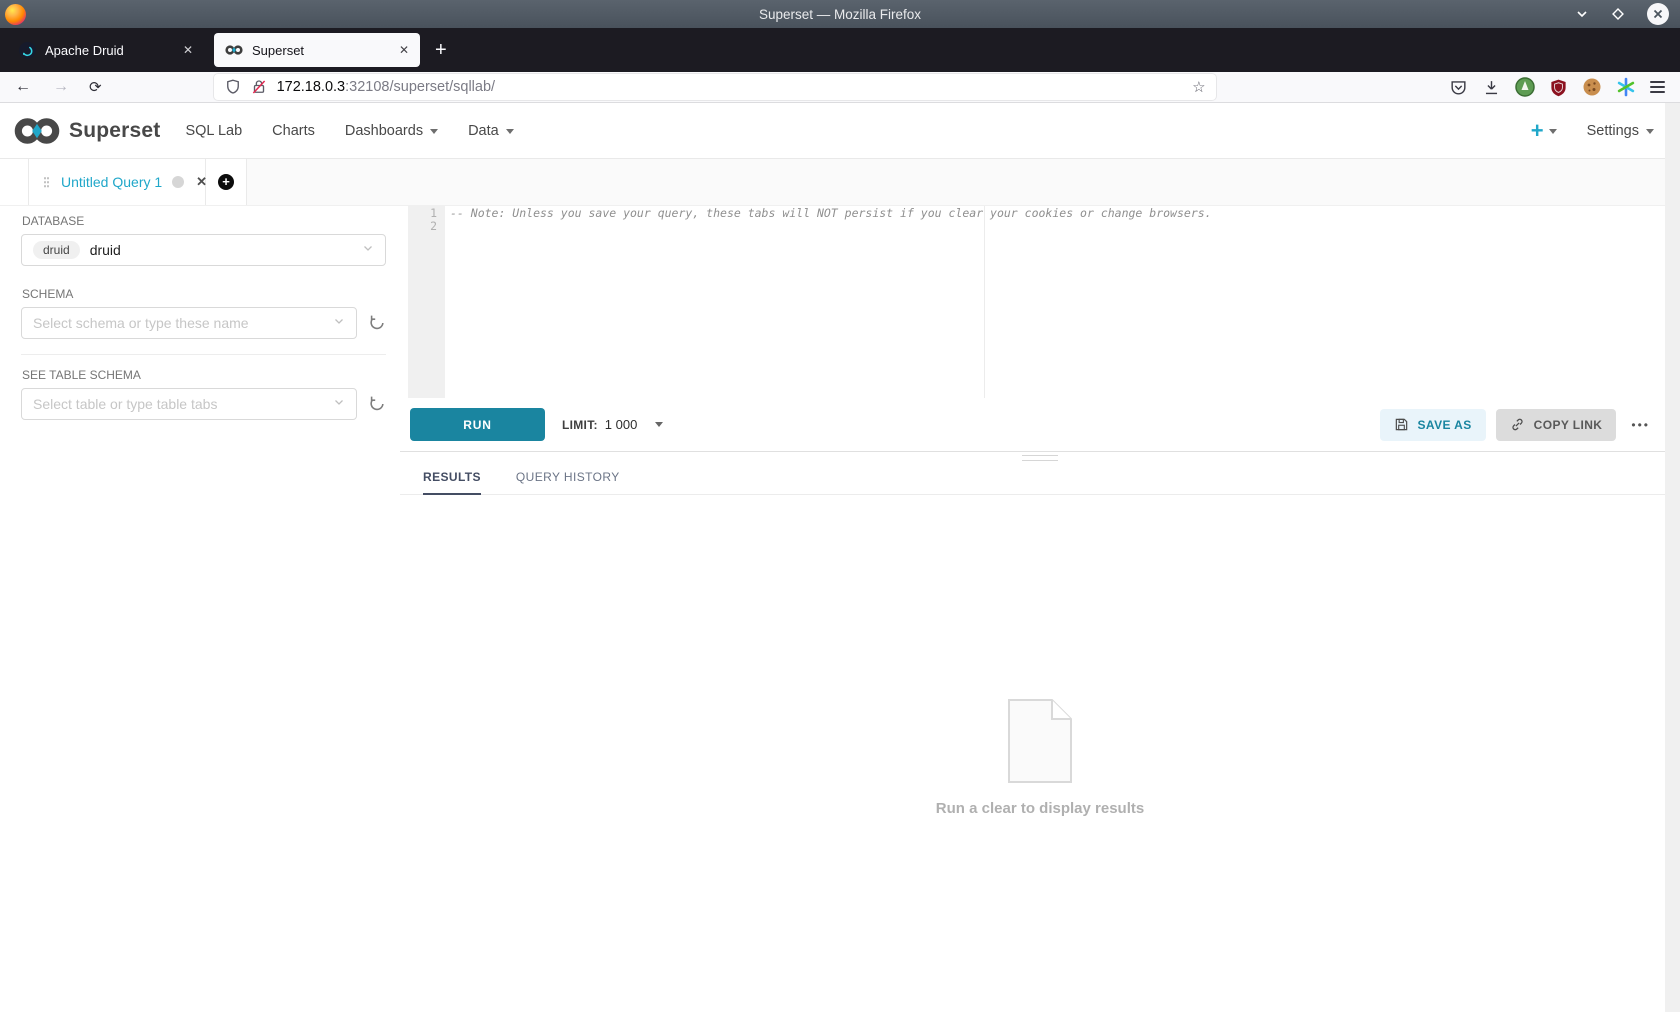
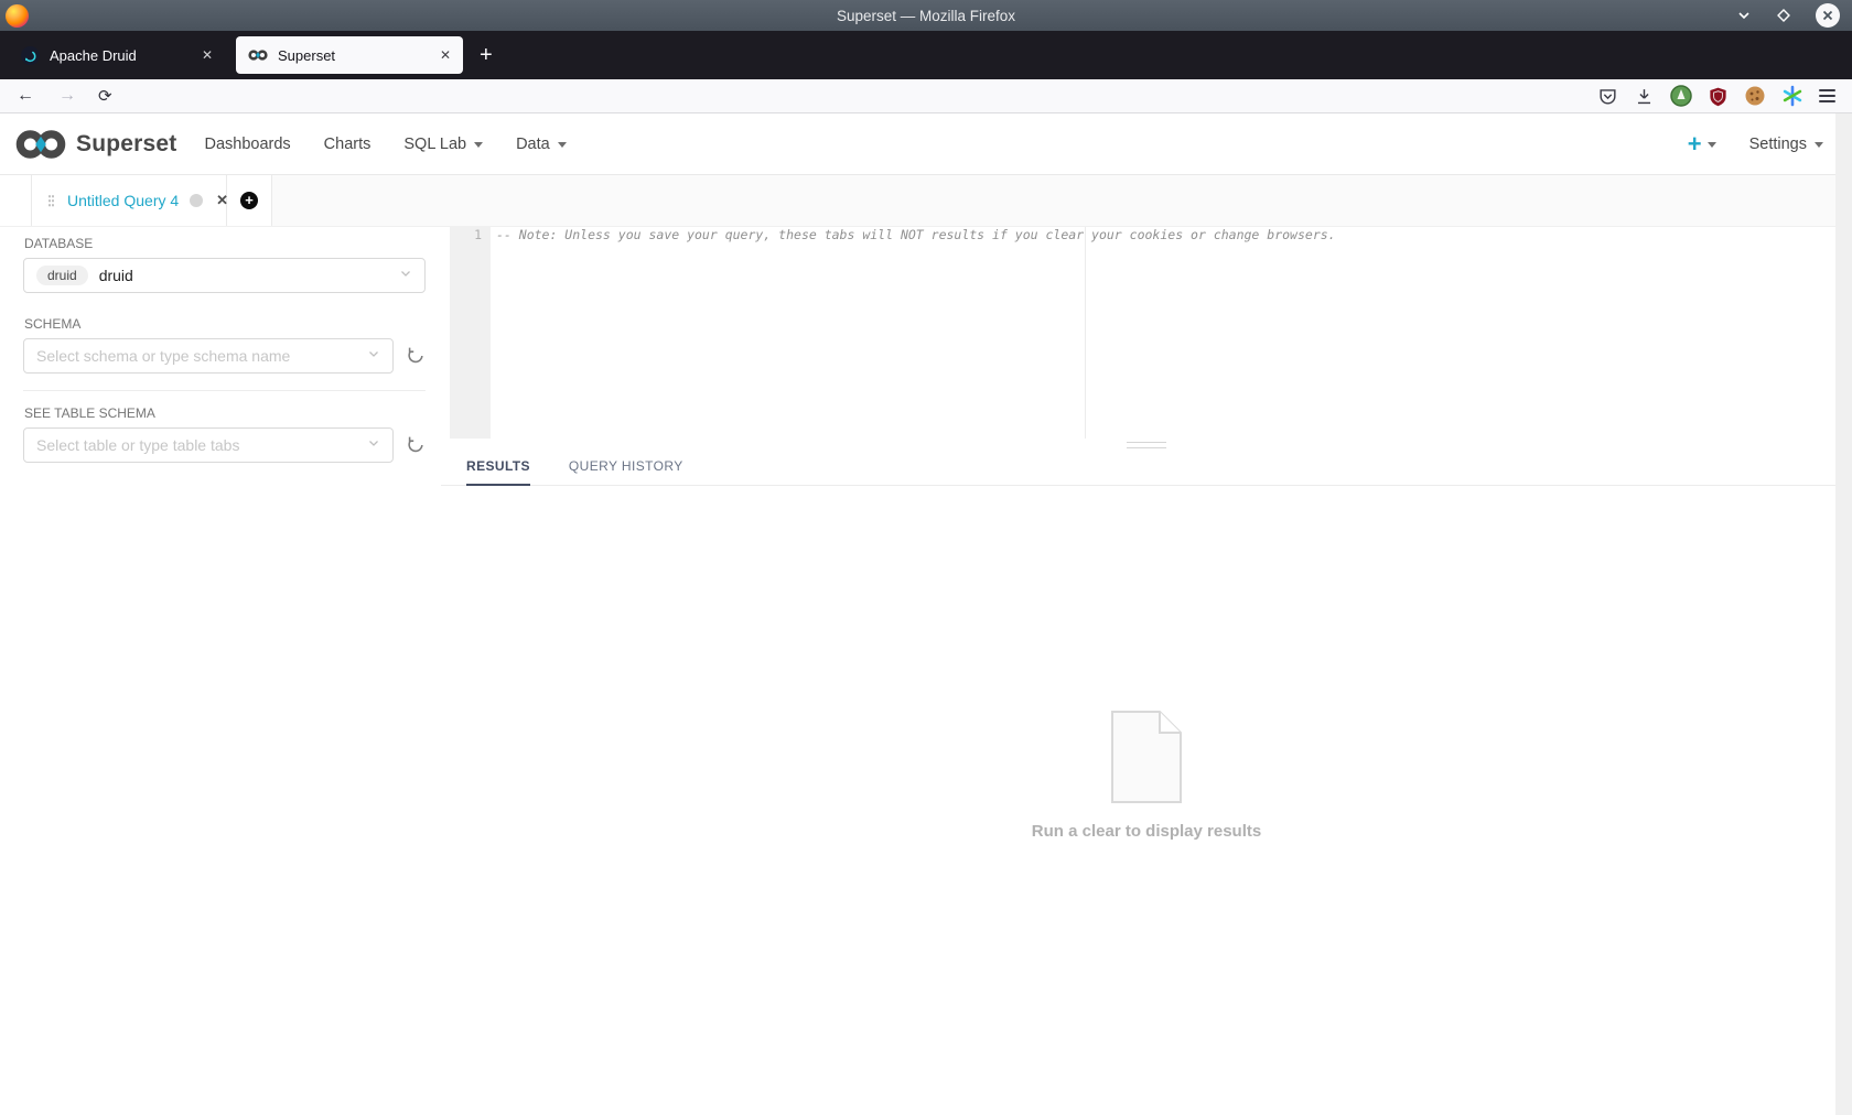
  Superset — Mozilla Firefox
  Apache Druid
  ✕
  Superset
  ✕
  +
  ←
  →
  ⟳
- 172.18.0.3:32108/superset/sqllab/
- ☆
  Superset
- SQL Lab
+ Dashboards
  Charts
- Dashboards
+ SQL Lab
  Data
  +
  Settings
  ⋮
- Untitled Query 1
+ Untitled Query 4
  ✕
  +
  DATABASE
  druid
  druid
  SCHEMA
- Select schema or type these name
+ Select schema or type schema name
  SEE TABLE SCHEMA
  Select table or type table tabs
  1
- -- Note: Unless you save your query, these tabs will NOT persist if you clear your cookies or change browsers.
+ -- Note: Unless you save your query, these tabs will NOT results if you clear your cookies or change browsers.
- 2
- RUN
- LIMIT:
- 1 000
- SAVE AS
- COPY LINK
- •••
  RESULTS
  QUERY HISTORY
  Run a clear to display results
